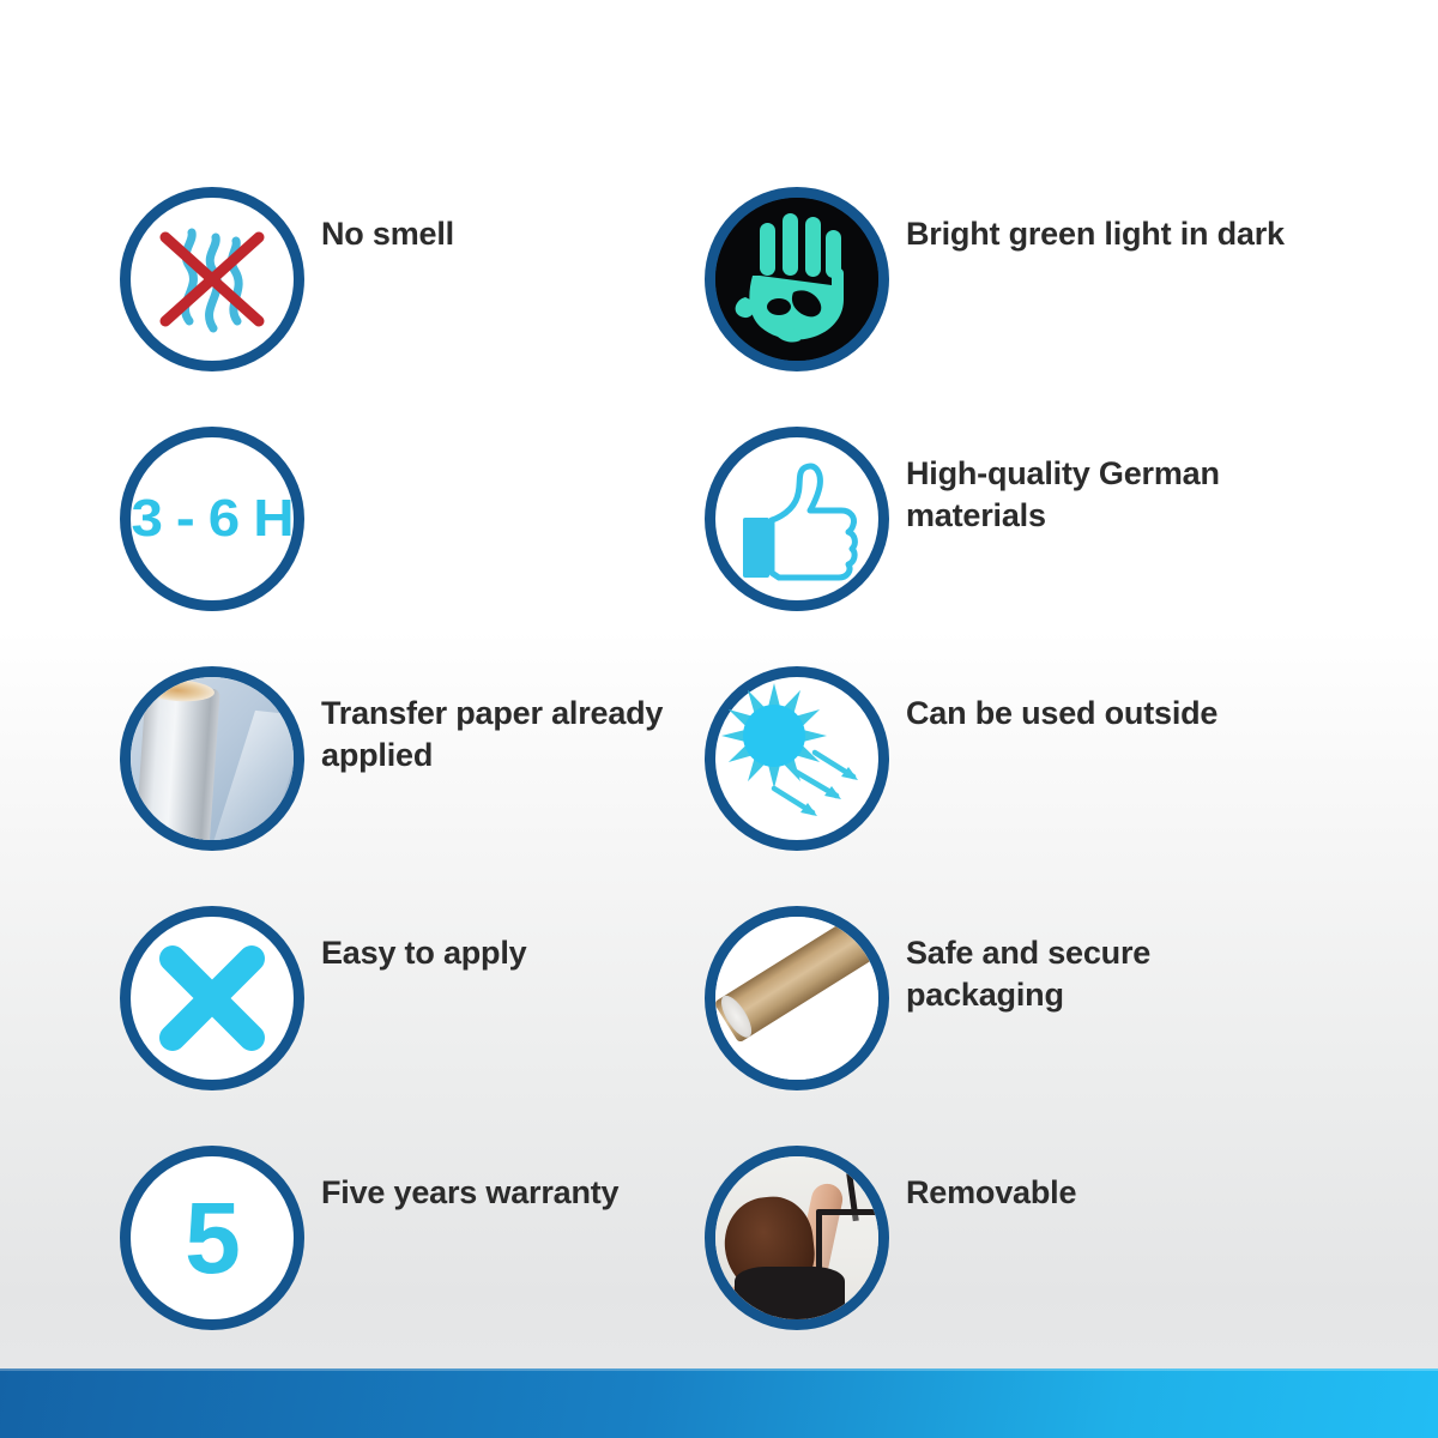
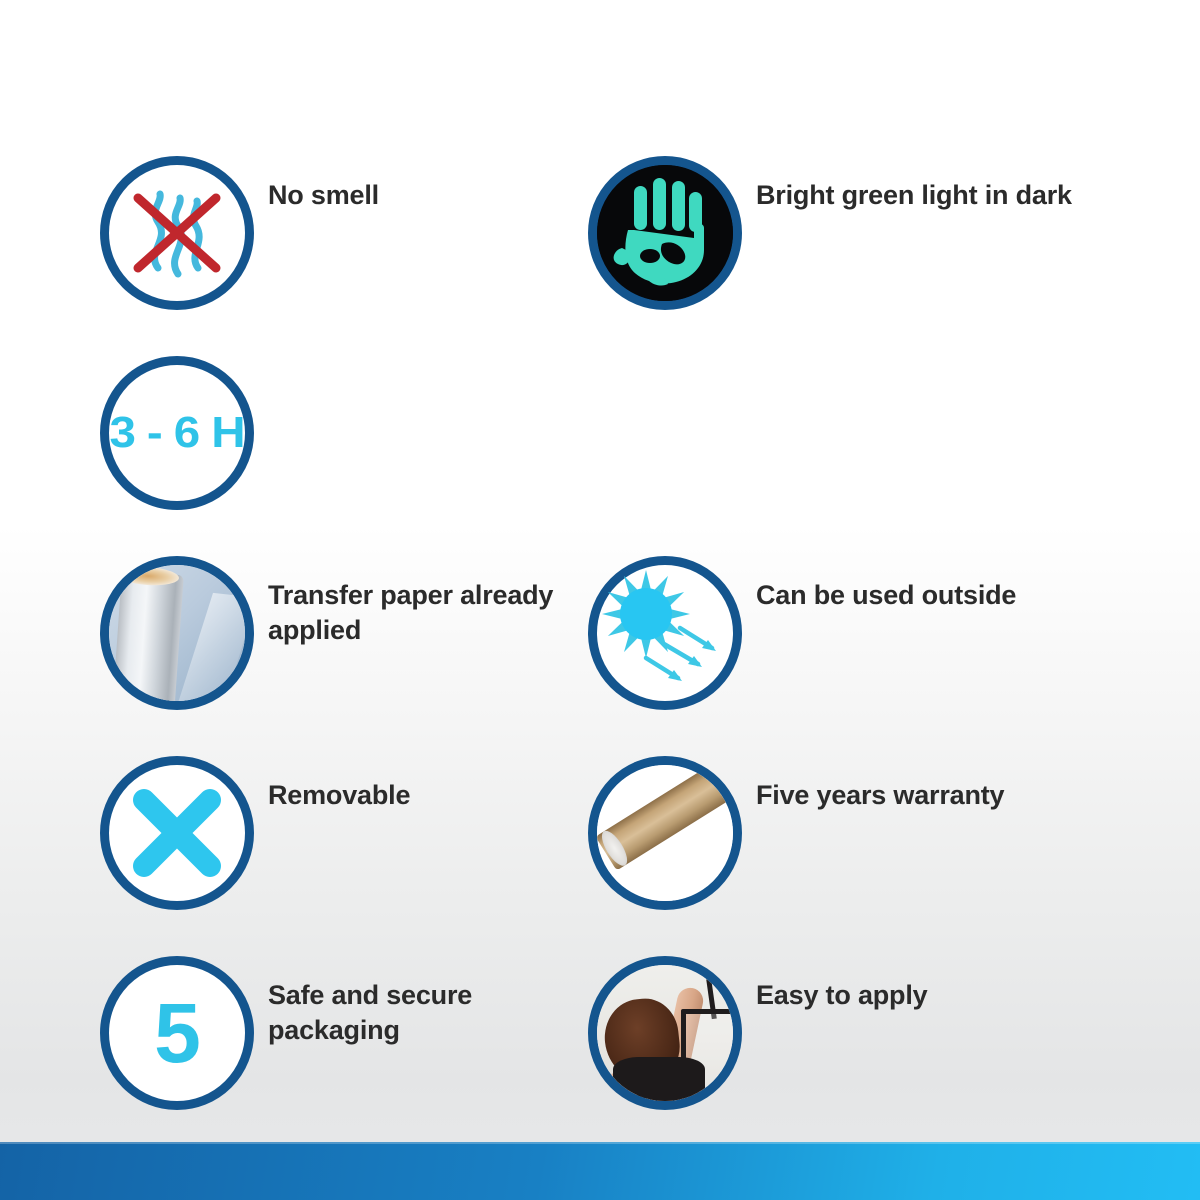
  No smell
  Bright green light in dark
  3 - 6 H
- High-quality German materials
  Transfer paper already
  applied
  Can be used outside
- Easy to apply
+ Removable
- Safe and secure packaging
+ Five years warranty
  5
- Five years warranty
+ Safe and secure packaging
- Removable
+ Easy to apply
